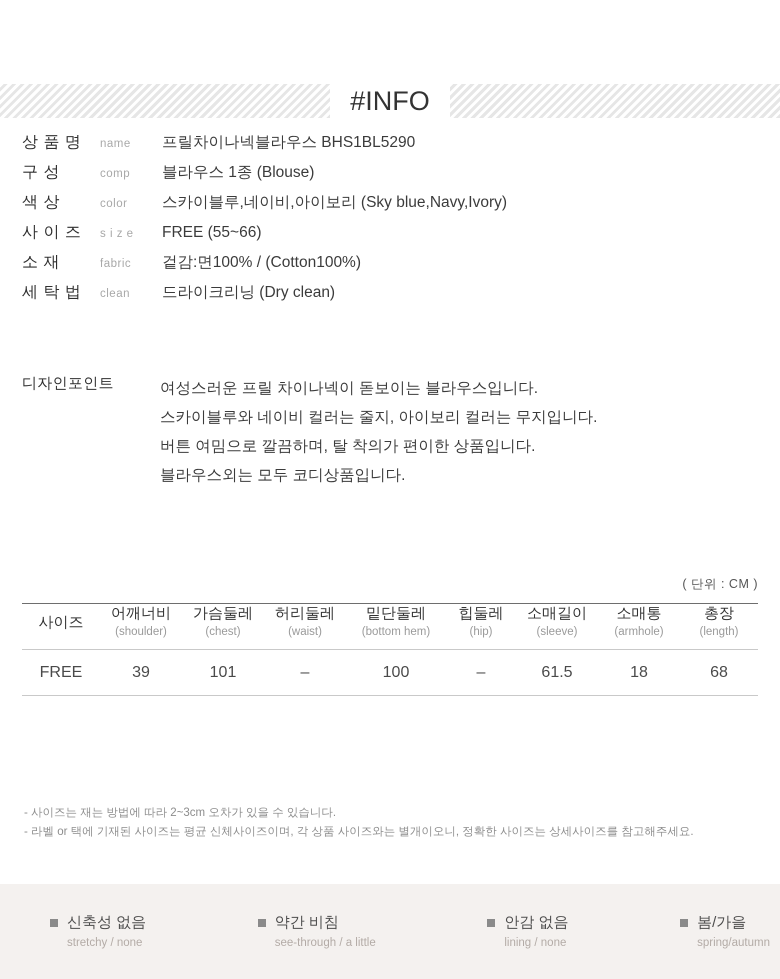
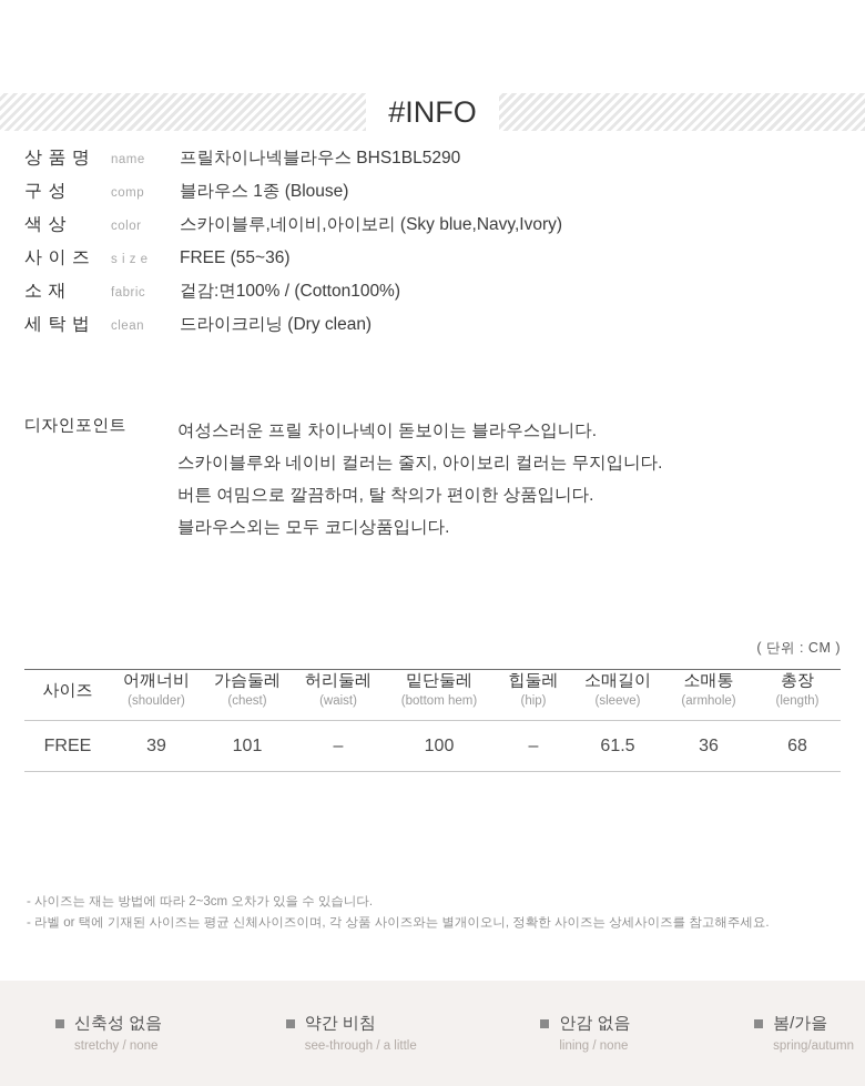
  #INFO
  상 품 명
  name
  프릴차이나넥블라우스 BHS1BL5290
  구 성
  comp
  블라우스 1종 (Blouse)
  색 상
  color
  스카이블루,네이비,아이보리 (Sky blue,Navy,Ivory)
  사 이 즈
  s i z e
- FREE (55~66)
+ FREE (55~36)
  소 재
  fabric
  겉감:면100% / (Cotton100%)
  세 탁 법
  clean
  드라이크리닝 (Dry clean)
  디자인포인트
  여성스러운 프릴 차이나넥이 돋보이는 블라우스입니다.
  스카이블루와 네이비 컬러는 줄지, 아이보리 컬러는 무지입니다.
  버튼 여밈으로 깔끔하며, 탈 착의가 편이한 상품입니다.
  블라우스외는 모두 코디상품입니다.
  ( 단위 : CM )
  사이즈	어깨너비 (shoulder)	가슴둘레 (chest)	허리둘레 (waist)	밑단둘레 (bottom hem)	힙둘레 (hip)	소매길이 (sleeve)	소매통 (armhole)	총장 (length)
- FREE	39	101	–	100	–	61.5	18	68
+ FREE	39	101	–	100	–	61.5	36	68
  - 사이즈는 재는 방법에 따라 2~3cm 오차가 있을 수 있습니다.
  - 라벨 or 택에 기재된 사이즈는 평균 신체사이즈이며, 각 상품 사이즈와는 별개이오니, 정확한 사이즈는 상세사이즈를 참고해주세요.
  신축성 없음
  stretchy / none
  약간 비침
  see-through / a little
  안감 없음
  lining / none
  봄/가을
  spring/autumn
